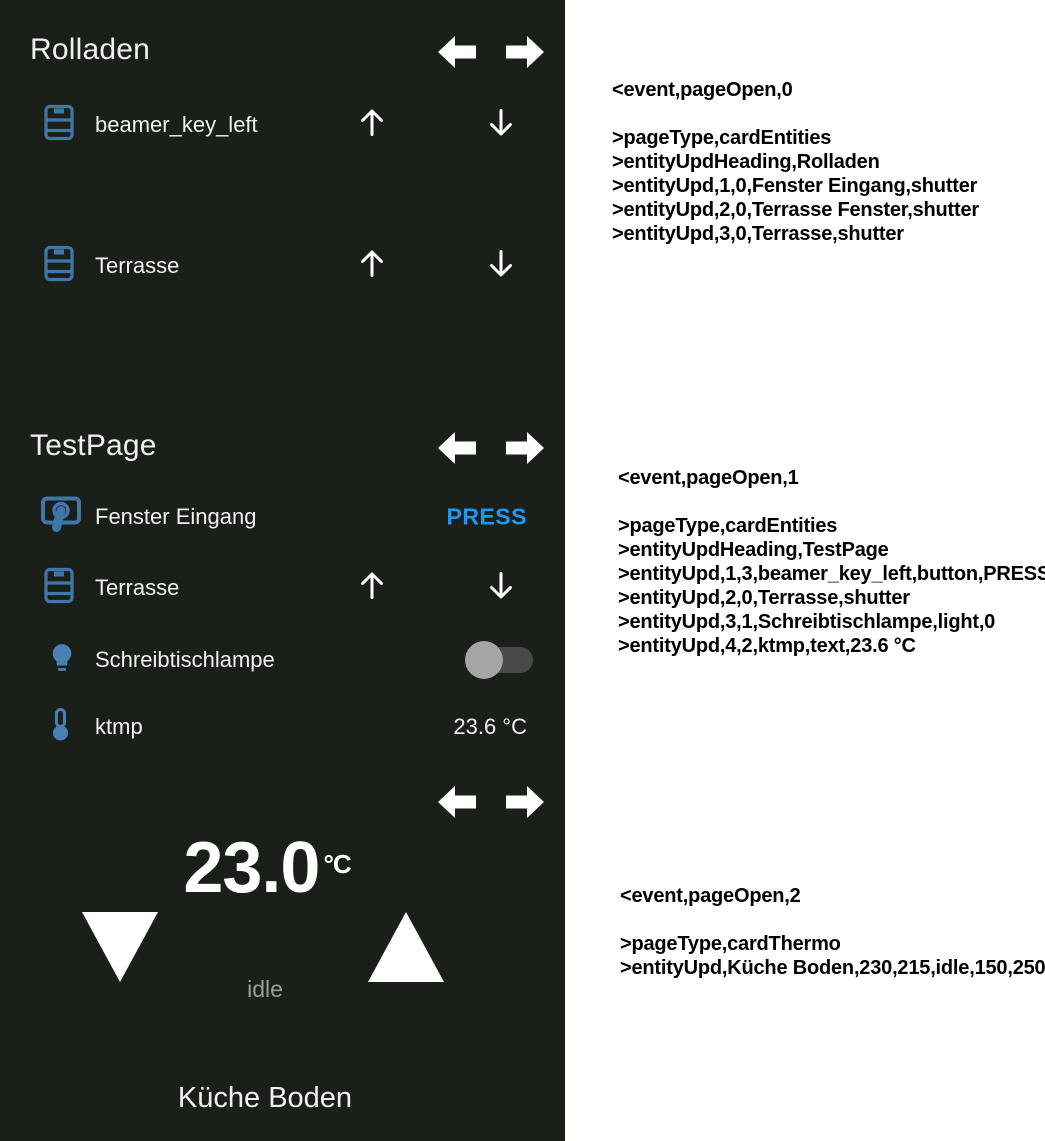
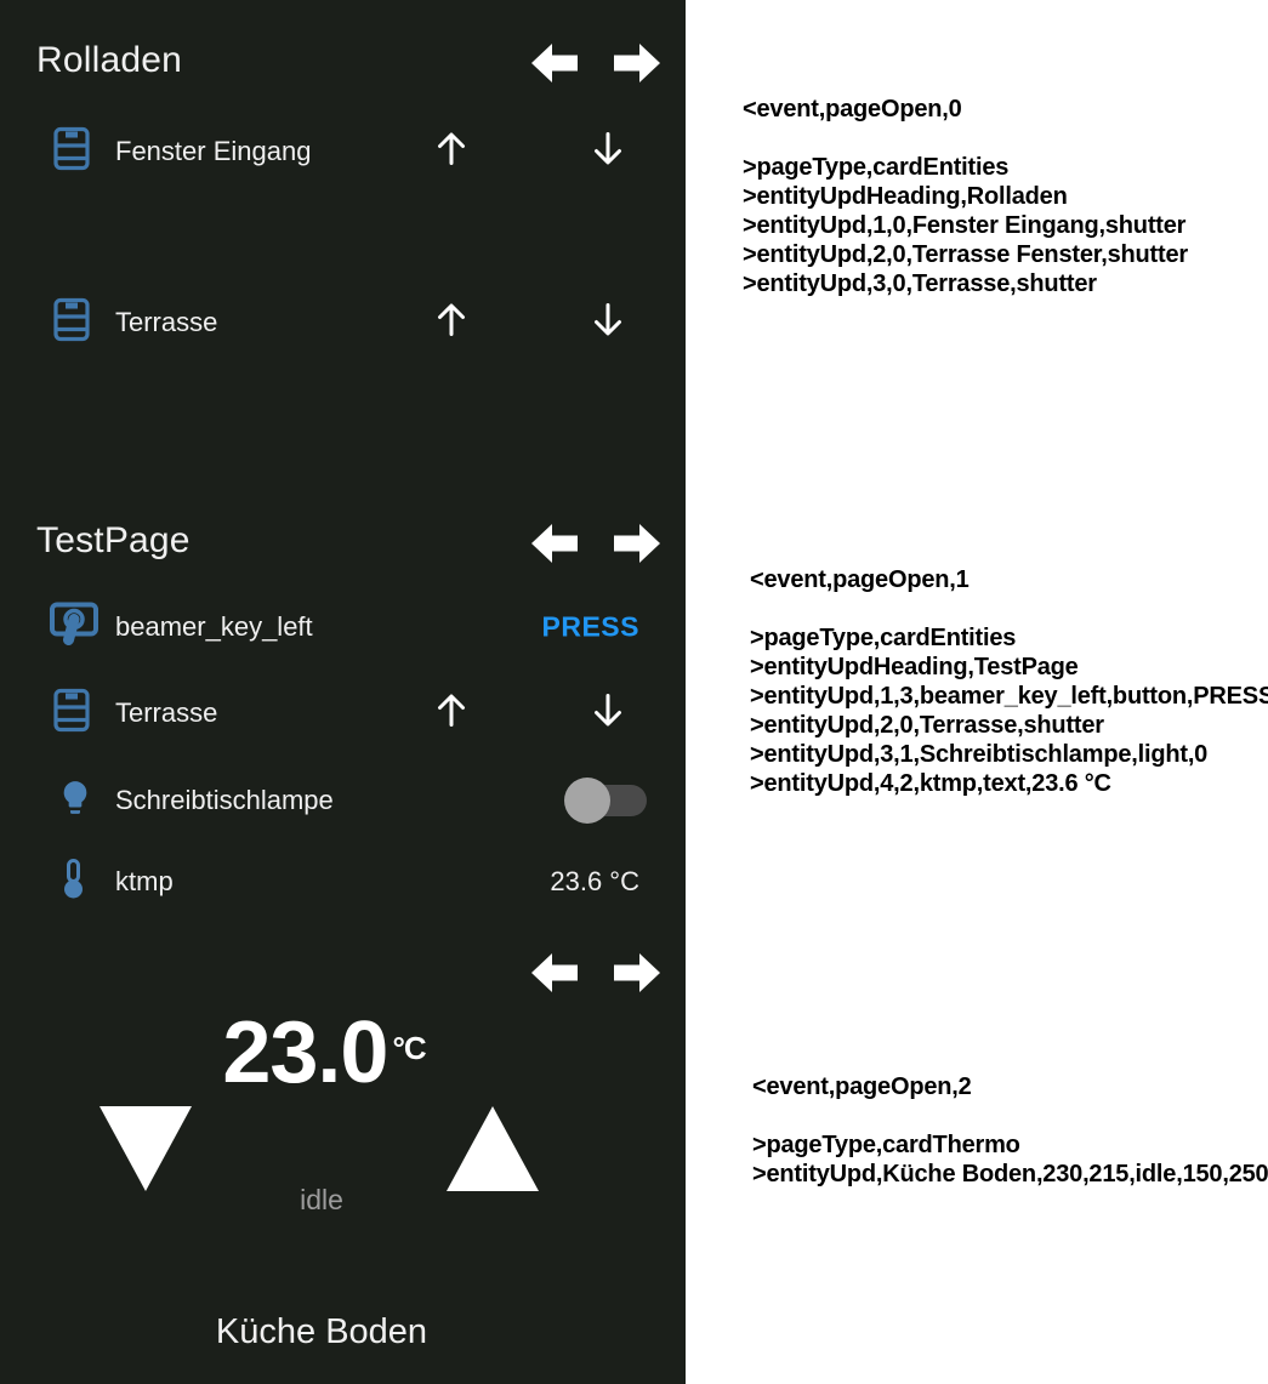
  Rolladen
- beamer_key_left
+ Fenster Eingang
  Terrasse
  TestPage
- Fenster Eingang
+ beamer_key_left
  PRESS
  Terrasse
  Schreibtischlampe
  ktmp
  23.6 °C
  23.0 °C
  idle
  Küche Boden
  <event,pageOpen,0
  >pageType,cardEntities
  >entityUpdHeading,Rolladen
  >entityUpd,1,0,Fenster Eingang,shutter
  >entityUpd,2,0,Terrasse Fenster,shutter
  >entityUpd,3,0,Terrasse,shutter
  <event,pageOpen,1
  >pageType,cardEntities
  >entityUpdHeading,TestPage
  >entityUpd,1,3,beamer_key_left,button,PRESS
  >entityUpd,2,0,Terrasse,shutter
  >entityUpd,3,1,Schreibtischlampe,light,0
  >entityUpd,4,2,ktmp,text,23.6 °C
  <event,pageOpen,2
  >pageType,cardThermo
  >entityUpd,Küche Boden,230,215,idle,150,250
